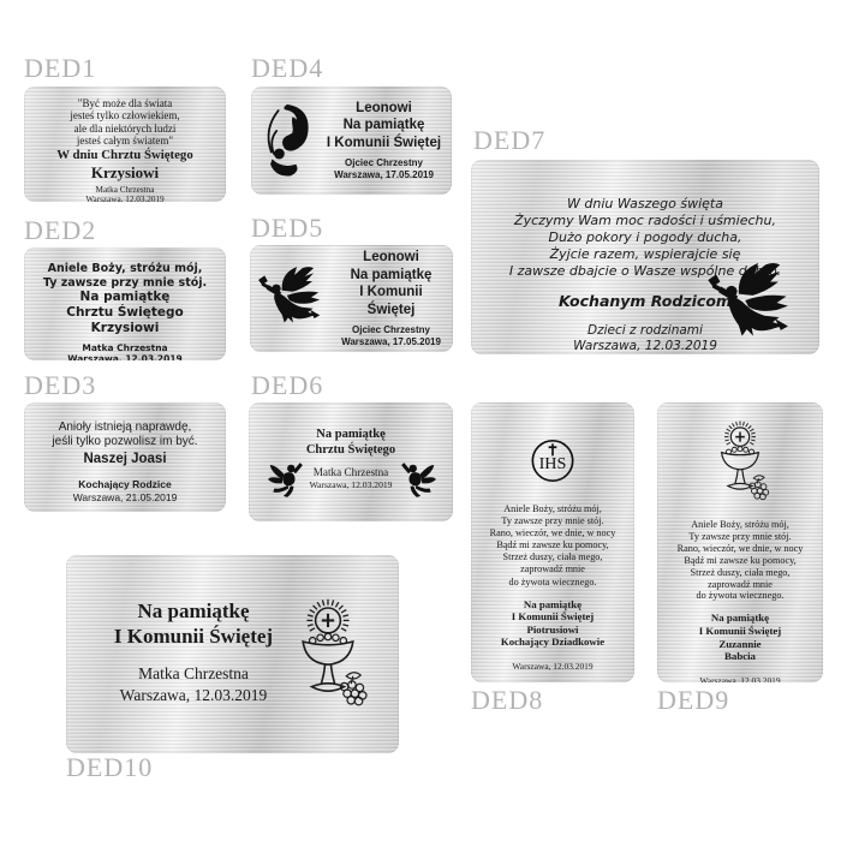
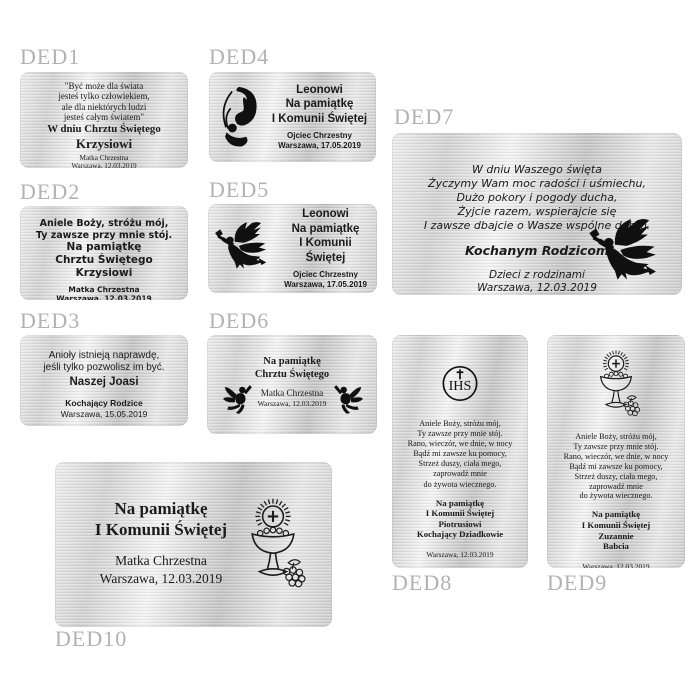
  DED1
  "Być może dla świata
  jesteś tylko człowiekiem,
  ale dla niektórych ludzi
  jesteś całym światem"
  W dniu Chrztu Świętego
  Krzysiowi
  Matka Chrzestna
  Warszawa, 12.03.2019
  DED2
  Aniele Boży, stróżu mój,
  Ty zawsze przy mnie stój.
  Na pamiątkę
  Chrztu Świętego
  Krzysiowi
  Matka Chrzestna
  Warszawa, 12.03.2019
  DED3
  Anioły istnieją naprawdę,
  jeśli tylko pozwolisz im być.
  Naszej Joasi
  Kochający Rodzice
- Warszawa, 21.05.2019
+ Warszawa, 15.05.2019
  DED4
  Leonowi
  Na pamiątkę
  I Komunii Świętej
  Ojciec Chrzestny
  Warszawa, 17.05.2019
  DED5
  Leonowi
  Na pamiątkę
  I Komunii Świętej
  Ojciec Chrzestny
  Warszawa, 17.05.2019
  DED6
  Na pamiątkę
  Chrztu Świętego
  Matka Chrzestna
  Warszawa, 12.03.2019
  DED7
  W dniu Waszego święta
  Życzymy Wam moc radości i uśmiechu,
  Dużo pokory i pogody ducha,
  Żyjcie razem, wspierajcie się
  I zawsze dbajcie o Wasze wspólne d.
  Kochanym Rodzicom
  Dzieci z rodzinami
  Warszawa, 12.03.2019
  IHS
  Aniele Boży, stróżu mój,
  Ty zawsze przy mnie stój.
  Rano, wieczór, we dnie, w nocy
  Bądź mi zawsze ku pomocy,
  Strzeż duszy, ciała mego,
  zaprowadź mnie
  do żywota wiecznego.
  Na pamiątkę
  I Komunii Świętej
  Piotrusiowi
  Kochający Dziadkowie
  Warszawa, 12.03.2019
  DED8
  Aniele Boży, stróżu mój,
  Ty zawsze przy mnie stój.
  Rano, wieczór, we dnie, w nocy
  Bądź mi zawsze ku pomocy,
  Strzeż duszy, ciała mego,
  zaprowadź mnie
  do żywota wiecznego.
  Na pamiątkę
  I Komunii Świętej
  Zuzannie
  Babcia
  Warszawa, 12.03.2019
  DED9
  Na pamiątkę
  I Komunii Świętej
  Matka Chrzestna
  Warszawa, 12.03.2019
  DED10
